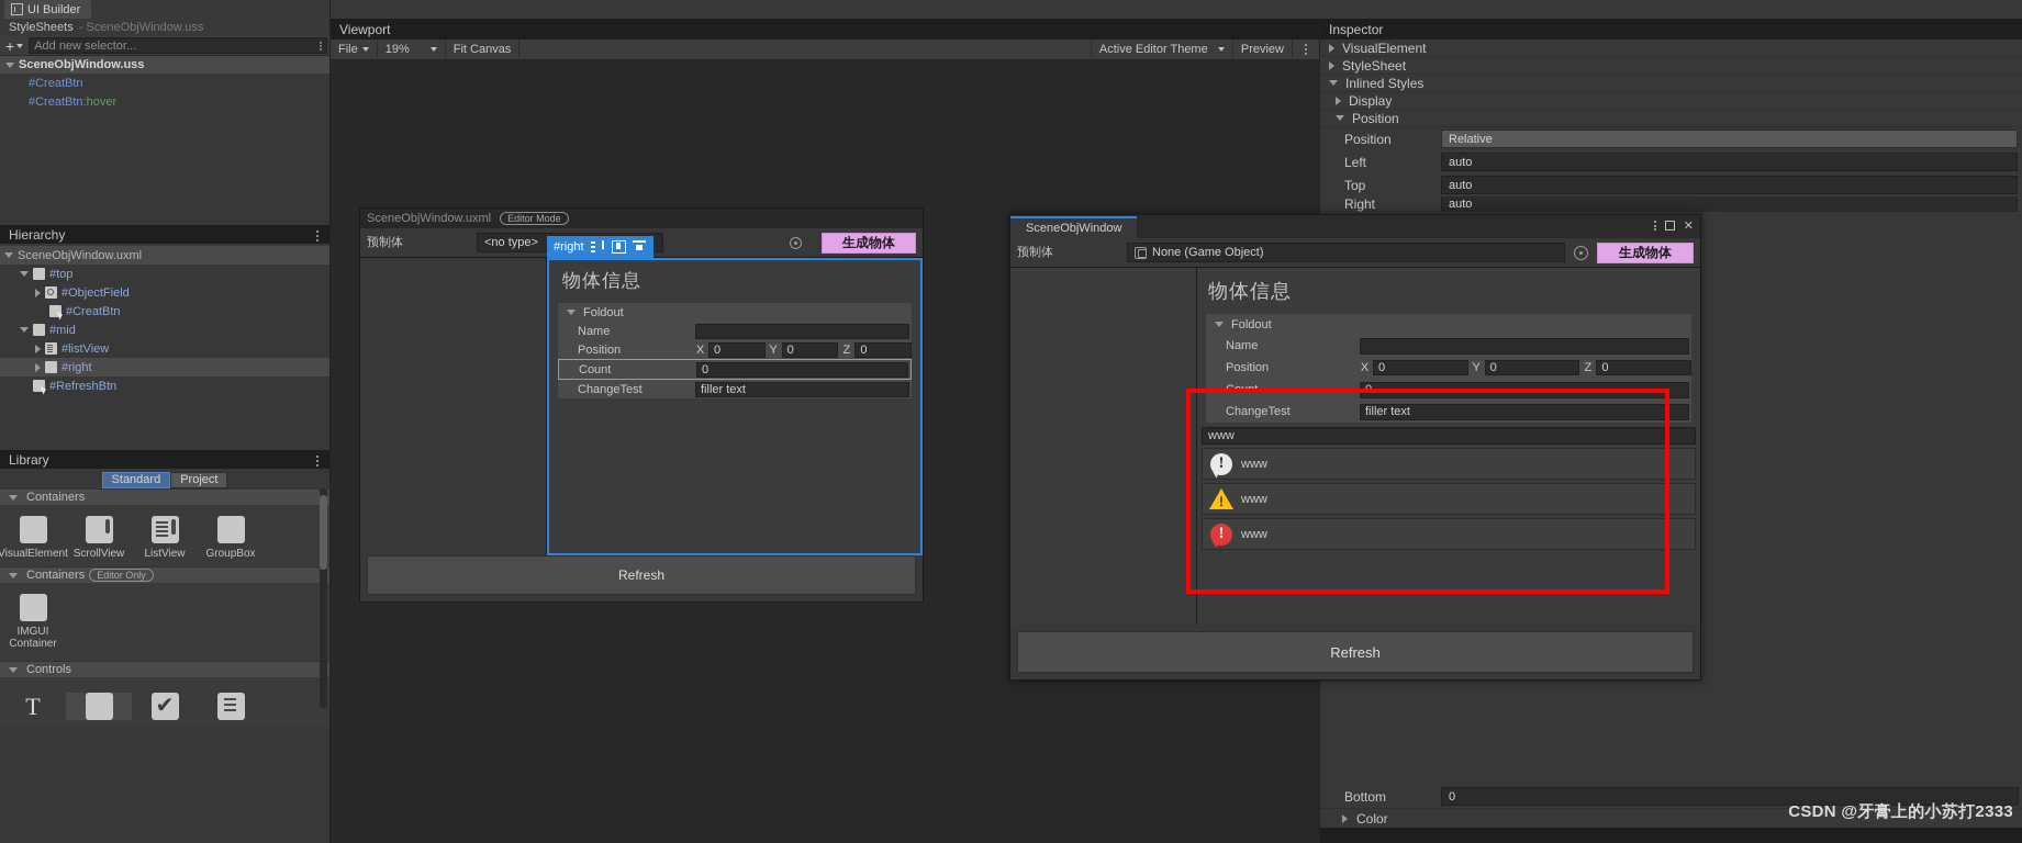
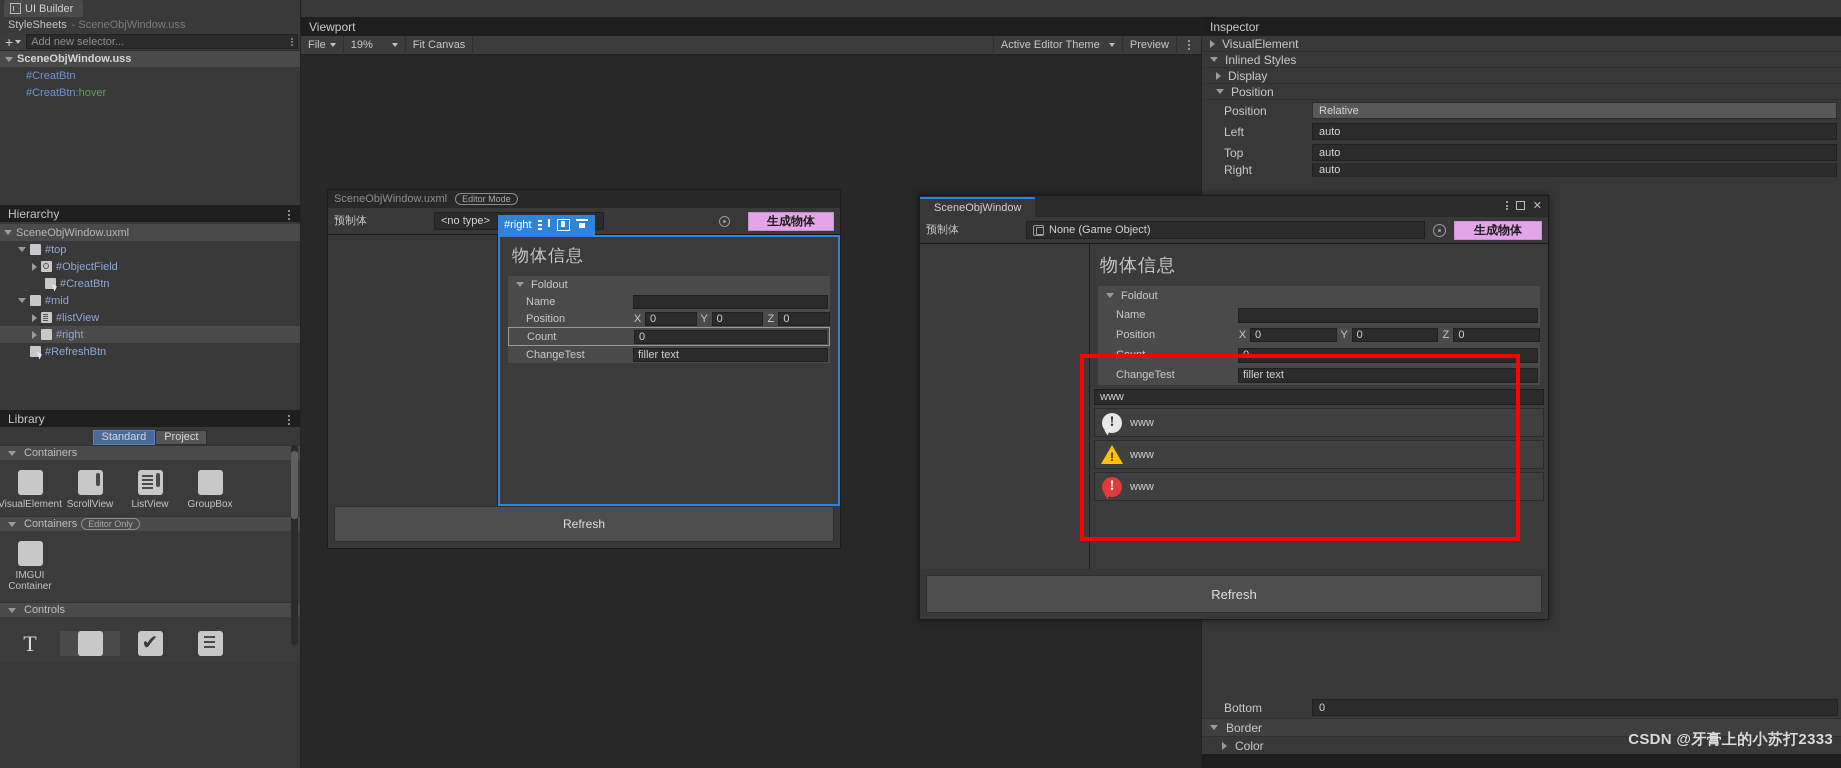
  UI Builder
  StyleSheets
  - SceneObjWindow.uss
  +
  Add new selector...
  SceneObjWindow.uss
  #CreatBtn
  #CreatBtn
  :hover
  Hierarchy
  SceneObjWindow.uxml
  #top
  #ObjectField
  #CreatBtn
  #mid
  #listView
  #right
  #RefreshBtn
  Library
  Standard
  Project
  Containers
  VisualElement
  ScrollView
  ListView
  GroupBox
  Containers
  Editor Only
  IMGUI Container
  Controls
  T
  ✔
  Viewport
  File
  19%
  Fit Canvas
  Active Editor Theme
  Preview
  SceneObjWindow.uxml
  Editor Mode
  预制体
  <no type>
  生成物体
  #right
  物体信息
  Foldout
  Name
  Position
  X
  0
  Y
  0
  Z
  0
  Count
  0
  ChangeTest
  filler text
  Refresh
  Inspector
  VisualElement
- StyleSheet
  Inlined Styles
  Display
  Position
  Position
  Relative
  Left
  auto
  Top
  auto
  Right
  auto
  Bottom
  0
+ Border
  Color
  SceneObjWindow
  ✕
  预制体
  None (Game Object)
  生成物体
  物体信息
  Foldout
  Name
  Position
  X
  0
  Y
  0
  Z
  0
  Count
  0
  ChangeTest
  filler text
  www
  !
  www
  www
  !
  www
  Refresh
  CSDN @牙膏上的小苏打2333
